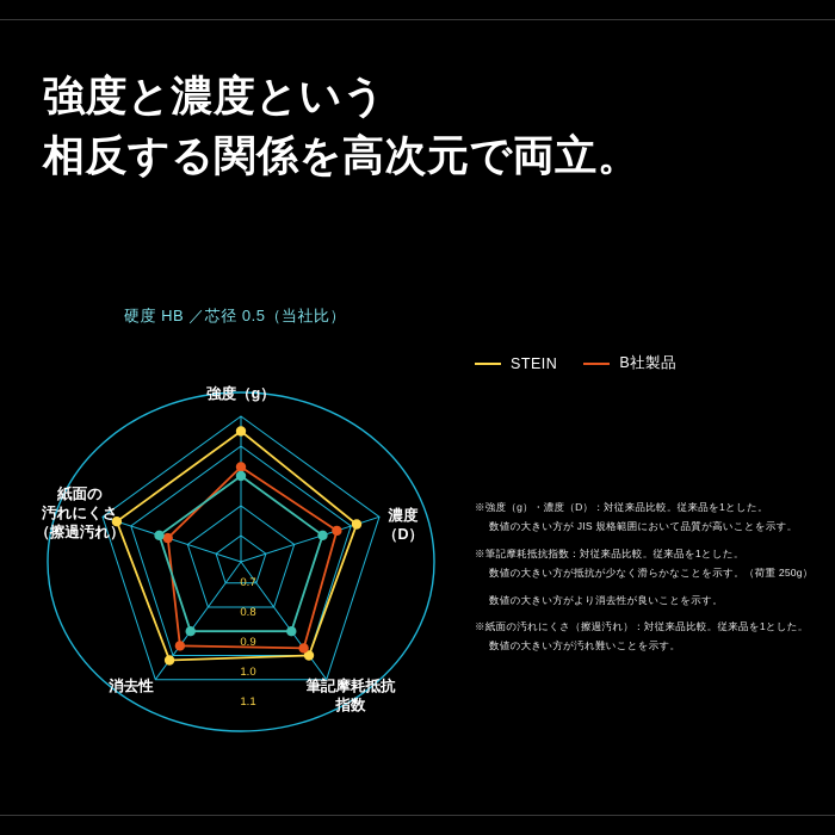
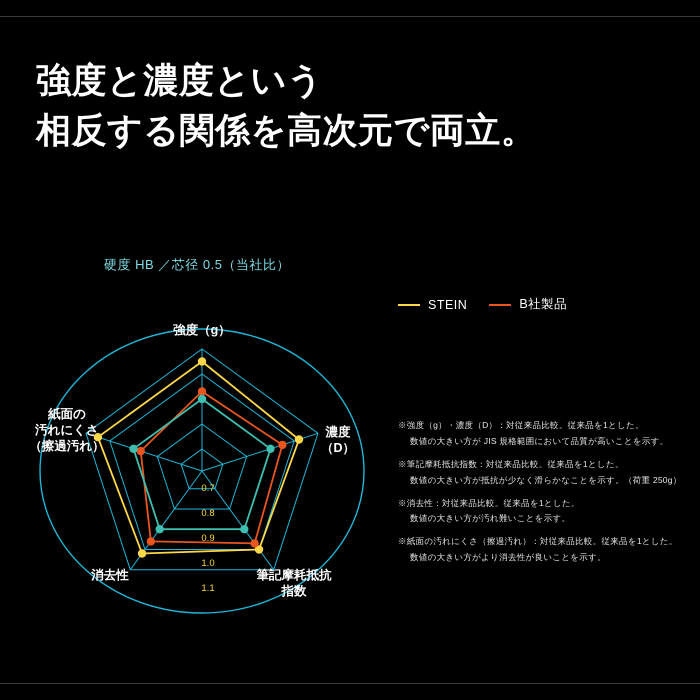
  強度と濃度という
  相反する関係を高次元で両立。
  硬度 HB ／芯径 0.5（当社比）
  0.7
  0.8
  0.9
  1.0
  1.1
  強度（g）
  濃度（D）
  筆記摩耗抵抗指数
  消去性
  紙面の汚れにくさ（擦過汚れ）
  STEIN
  B社製品
  ※強度（g）・濃度（D）：対従来品比較。従来品を1とした。
  数値の大きい方が JIS 規格範囲において品質が高いことを示す。
  ※筆記摩耗抵抗指数：対従来品比較。従来品を1とした。
  数値の大きい方が抵抗が少なく滑らかなことを示す。（荷重 250g）
+ ※消去性：対従来品比較。従来品を1とした。
- 数値の大きい方がより消去性が良いことを示す。
+ 数値の大きい方が汚れ難いことを示す。
  ※紙面の汚れにくさ（擦過汚れ）：対従来品比較。従来品を1とした。
- 数値の大きい方が汚れ難いことを示す。
+ 数値の大きい方がより消去性が良いことを示す。
